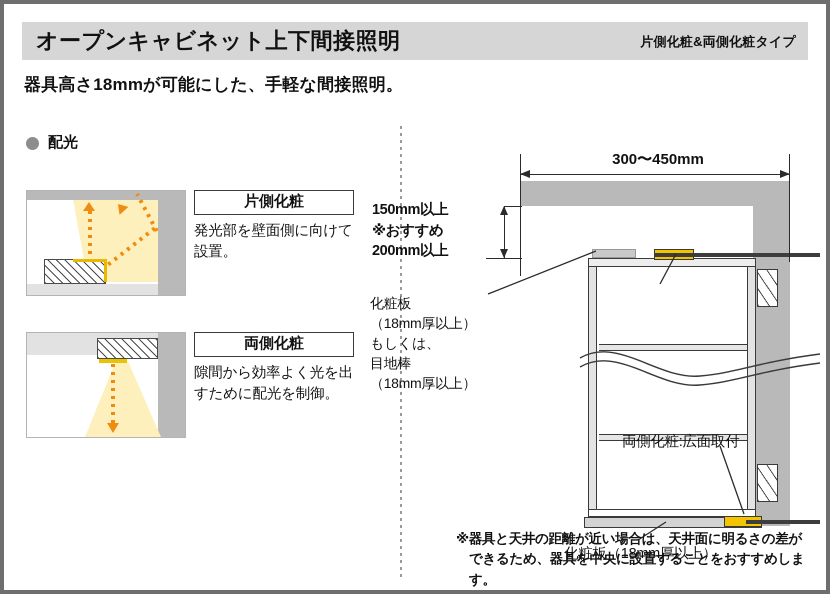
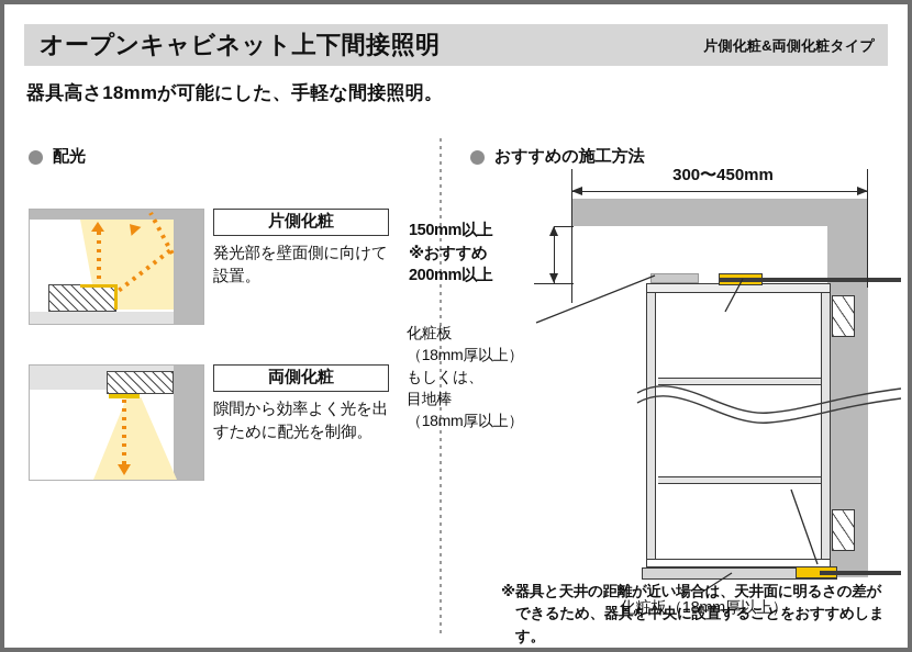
  オープンキャビネット上下間接照明
  片側化粧&両側化粧タイプ
  器具高さ18mmが可能にした、手軽な間接照明。
  配光
  片側化粧
  発光部を壁面側に向けて設置。
  両側化粧
  隙間から効率よく光を出すために配光を制御。
+ おすすめの施工方法
  300〜450mm
  150mm以上
  ※おすすめ
  200mm以上
  化粧板
  （18mm厚以上）
  もしくは、
  目地棒
  （18mm厚以上）
- 両側化粧:広面取付
  化粧板（18mm厚以上）
  ※器具と天井の距離が近い場合は、天井面に明るさの差が
  できるため、器具を中央に設置することをおすすめします。
